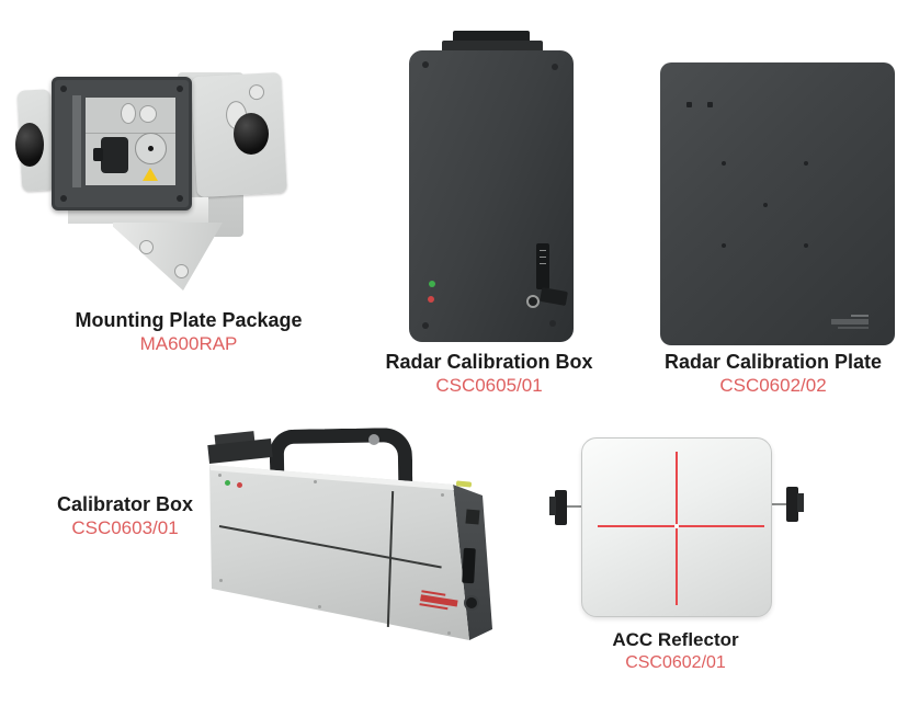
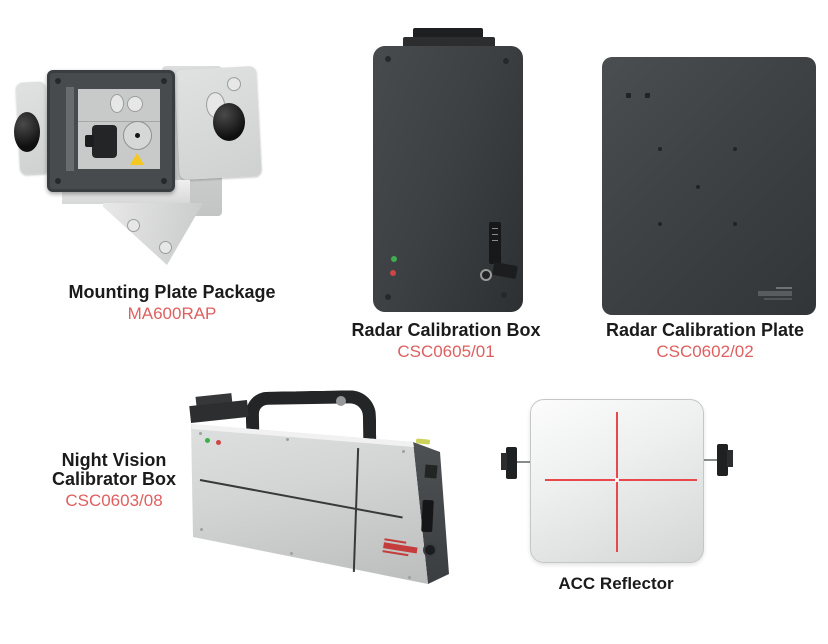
  Mounting Plate Package
  MA600RAP
  Radar Calibration Box
  CSC0605/01
  Radar Calibration Plate
  CSC0602/02
+ Night Vision
  Calibrator Box
- CSC0603/01
+ CSC0603/08
  ACC Reflector
- CSC0602/01
